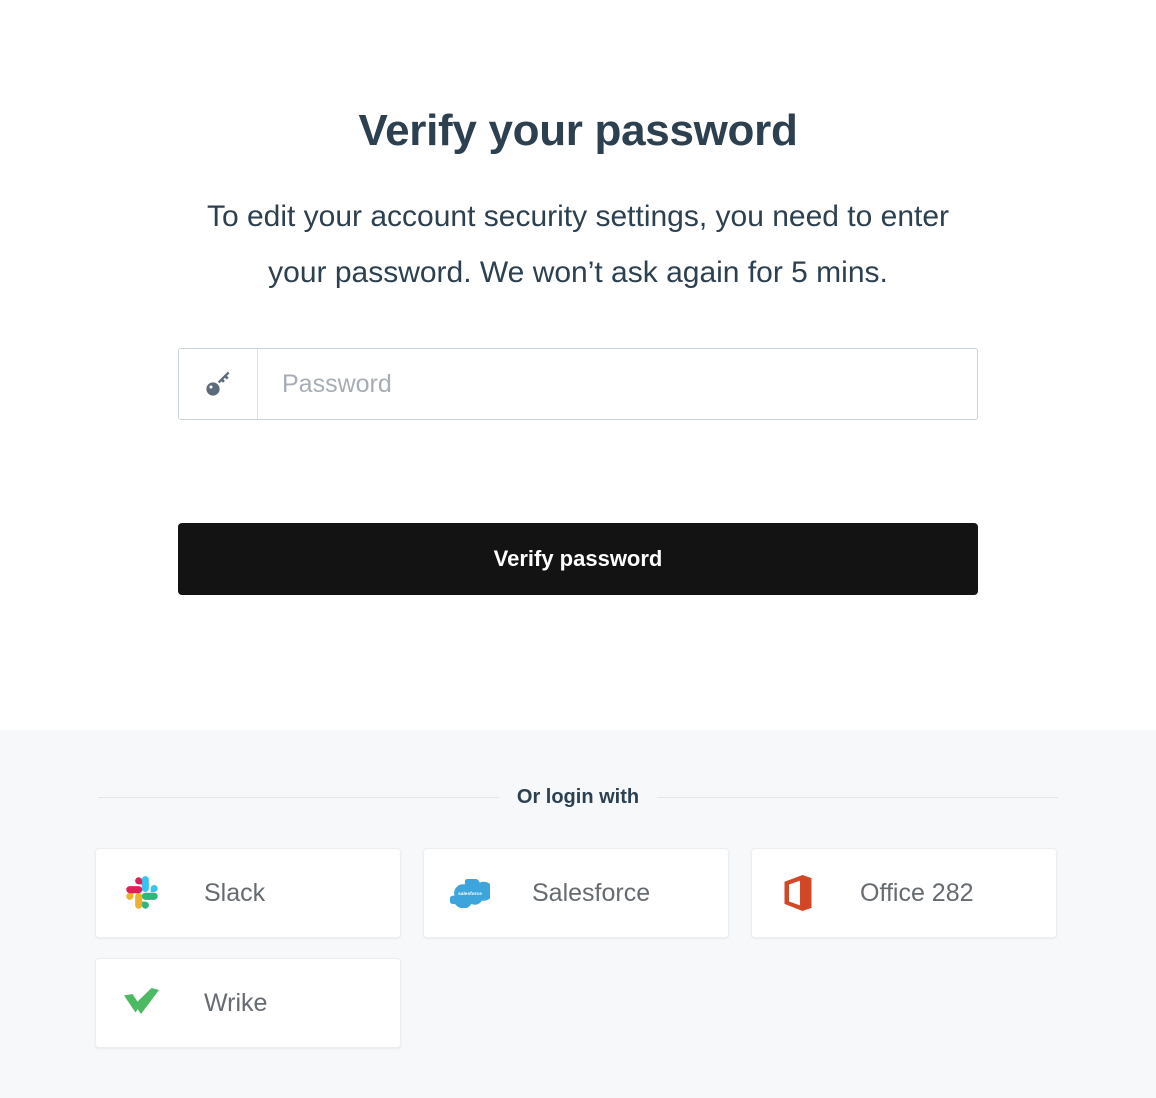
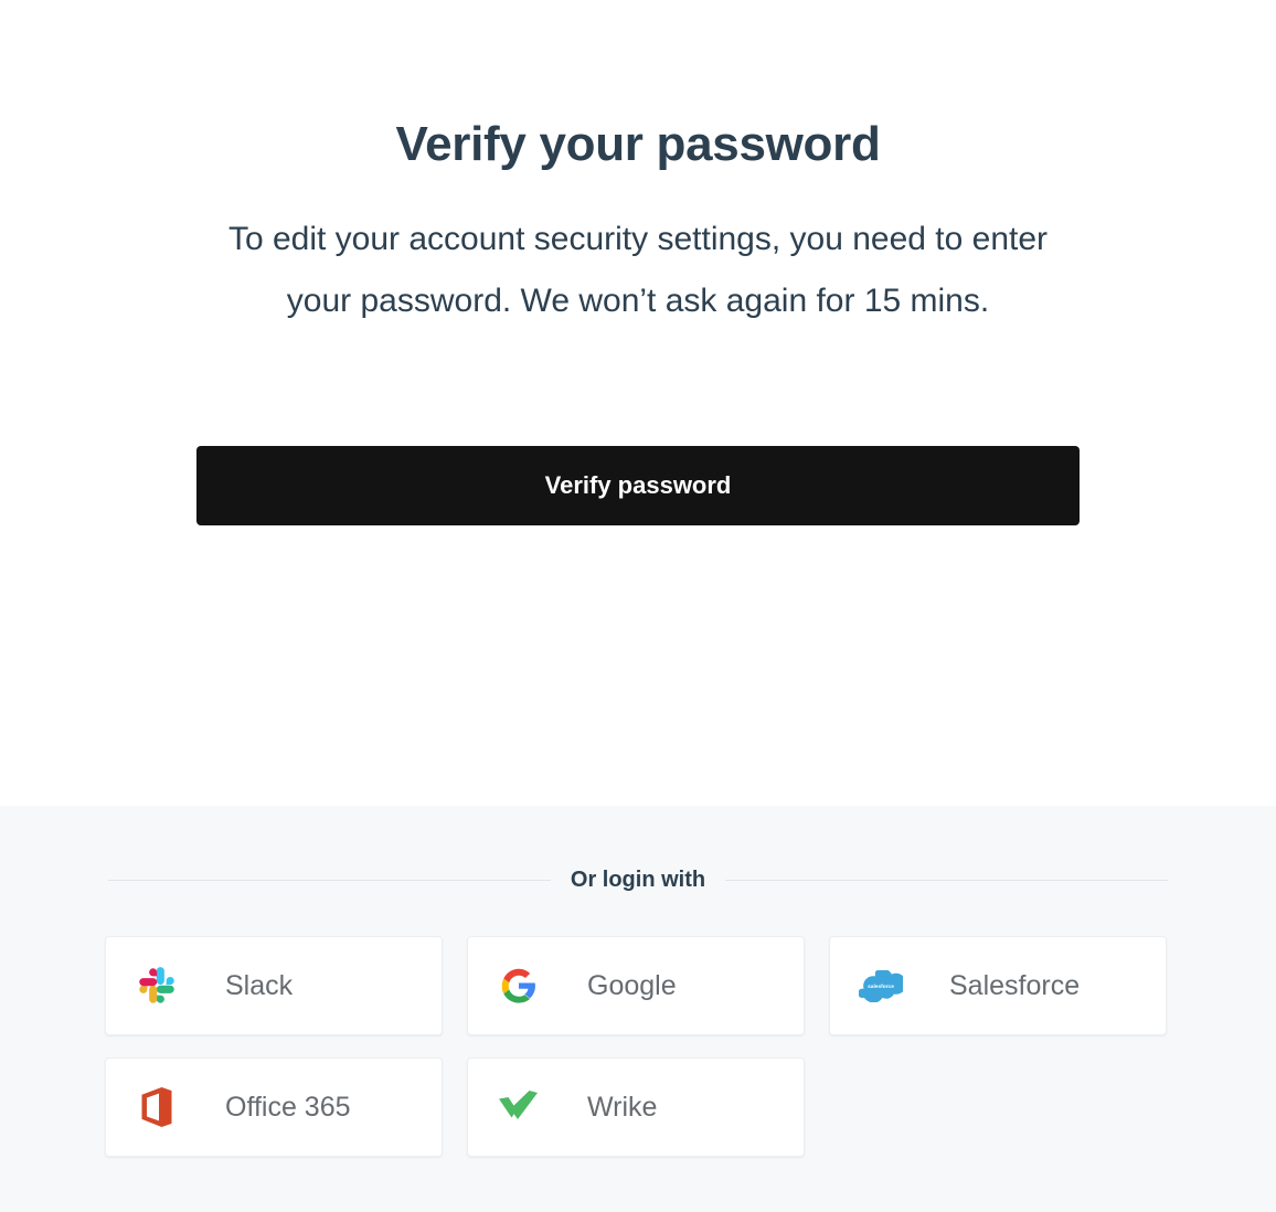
  Verify your password
- To edit your account security settings, you need to enter your password. We won’t ask again for 5 mins.
+ To edit your account security settings, you need to enter your password. We won’t ask again for 15 mins.
- Password
  Verify password
  Or login with
  Slack
+ Google
  Salesforce
- Office 282
+ Office 365
  Wrike
